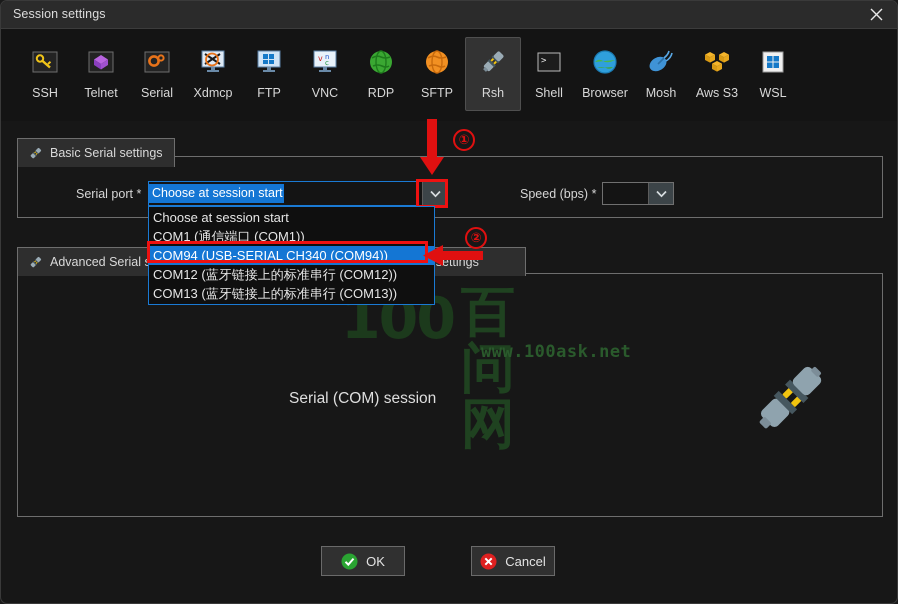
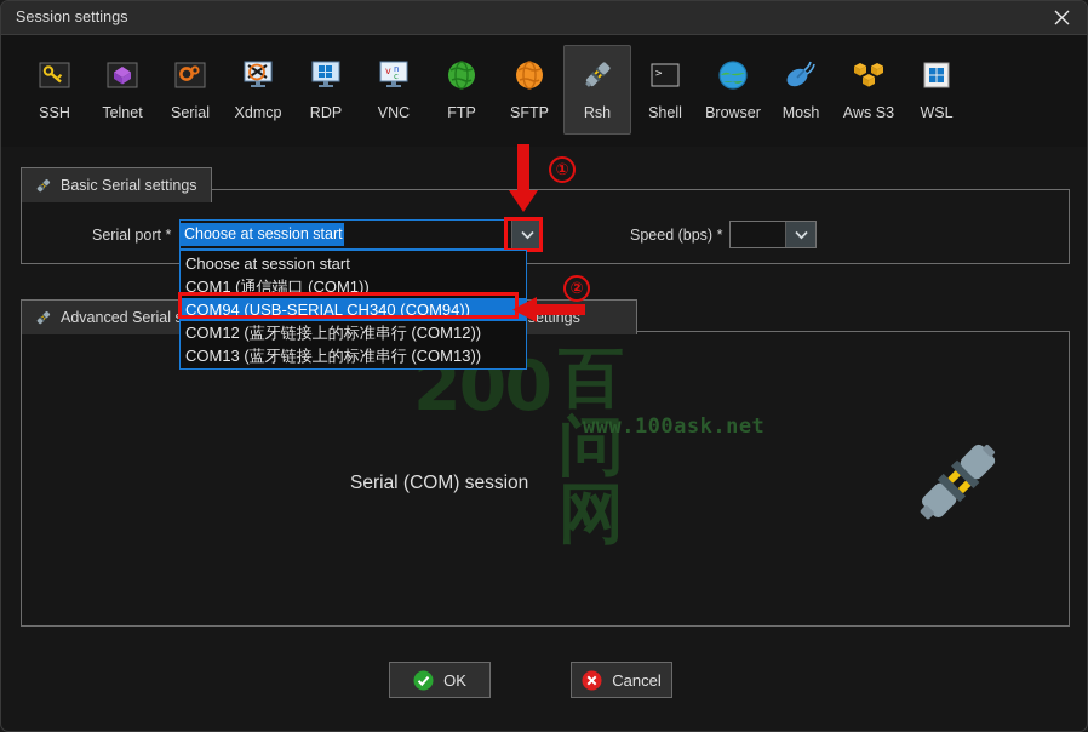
  Session settings
  SSH
  Telnet
  Serial
  Xdmcp
- FTP
+ RDP
  v
  n
  c
  VNC
- RDP
+ FTP
  SFTP
  Rsh
  >
  Shell
  Browser
  Mosh
  Aws S3
  WSL
- 100
+ 200
  百问网
  www.100ask.net
  Serial (COM) session
  Basic Serial settings
  Serial port *
  Choose at session start
  Speed (bps) *
  Choose at session start
  COM1 (通信端口 (COM1))
  COM94 (USB-SERIAL CH340 (COM94))
  COM12 (蓝牙链接上的标准串行 (COM12))
  COM13 (蓝牙链接上的标准串行 (COM13))
  ①
  ②
  OK
  Cancel
